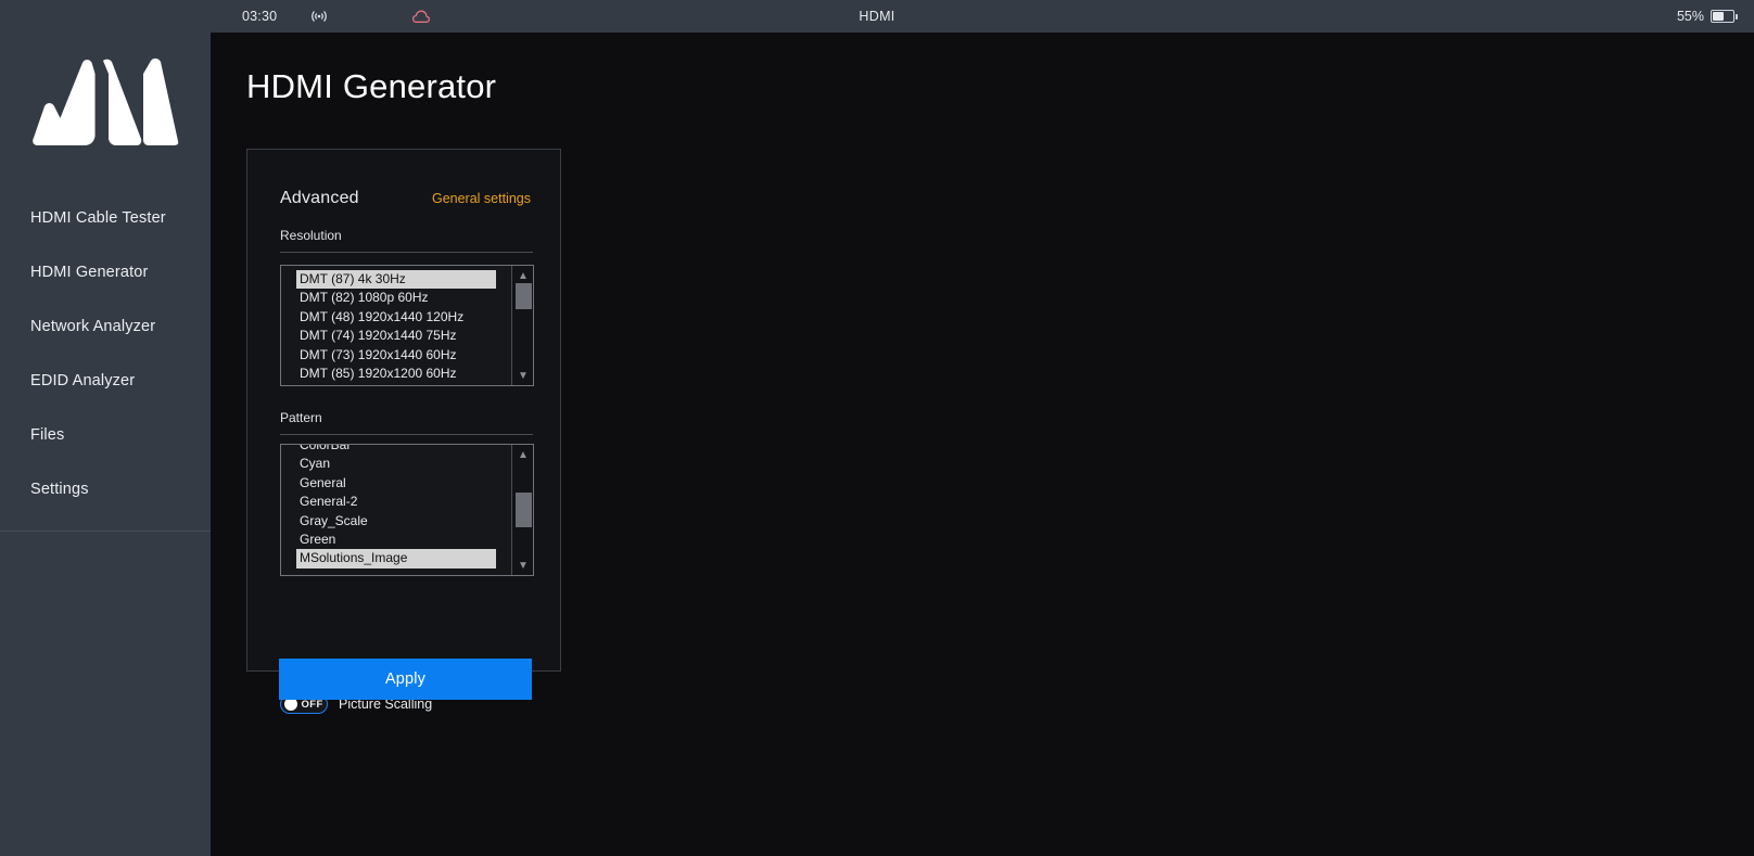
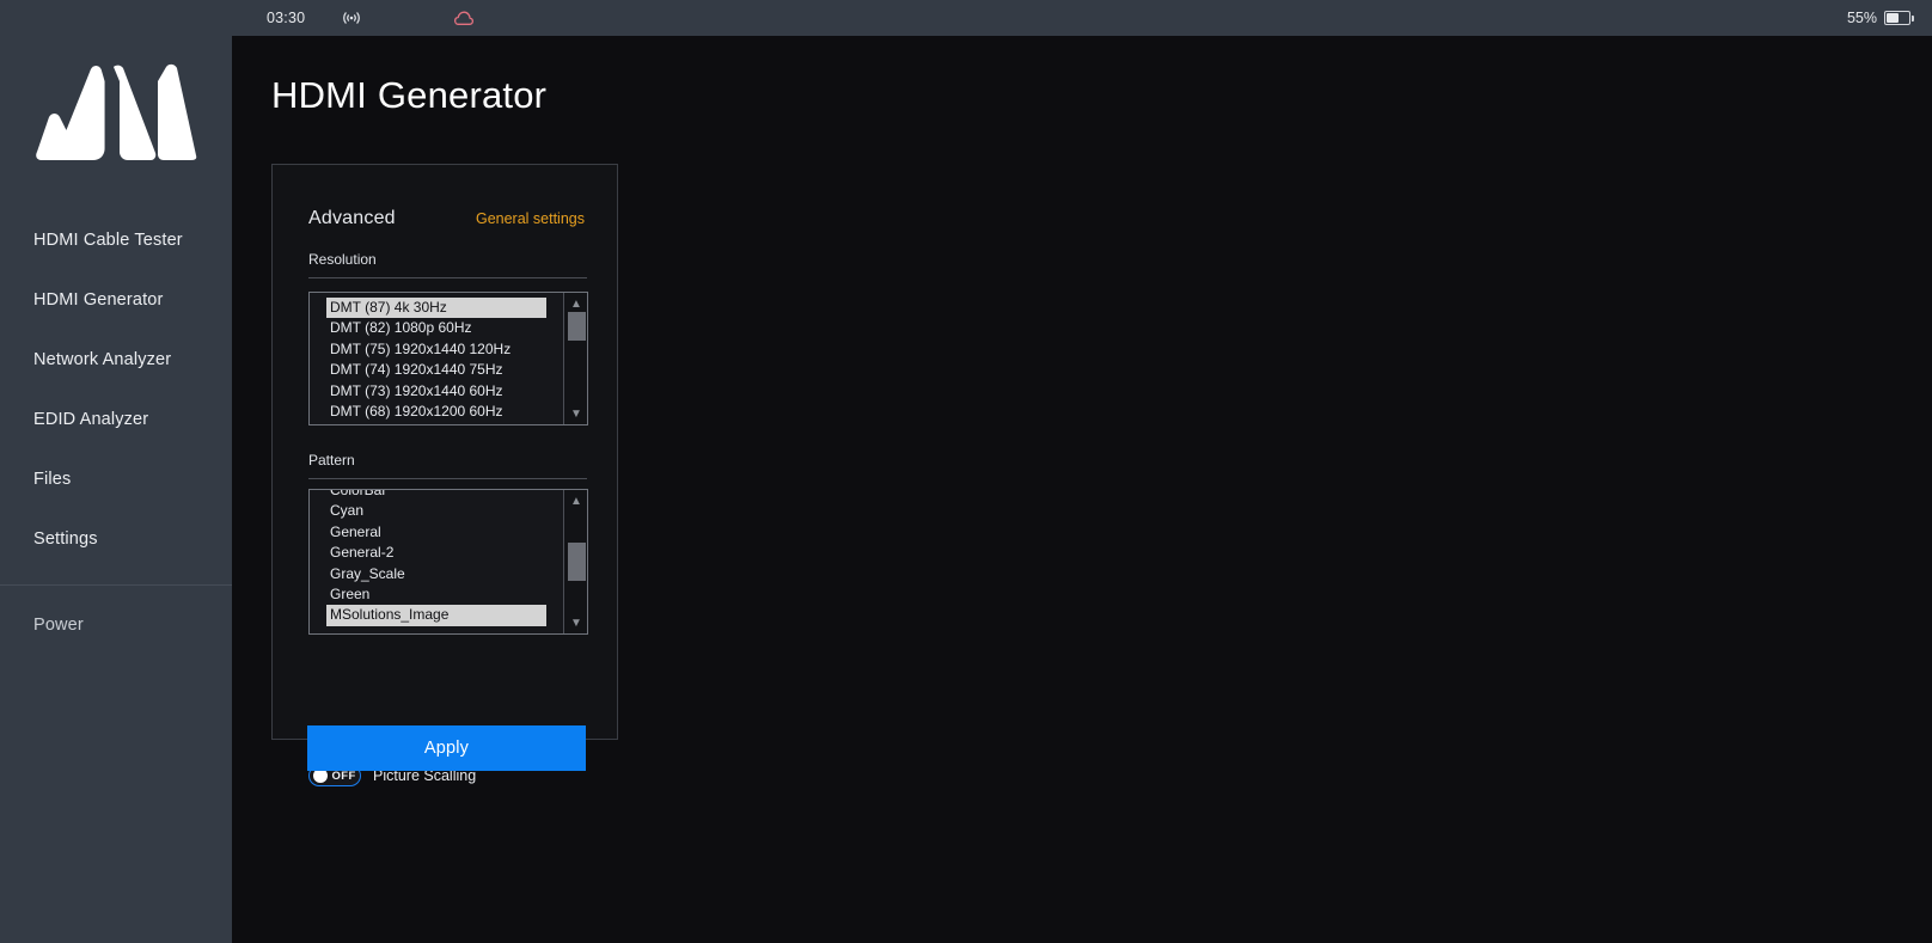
  03:30
- HDMI
  55%
  HDMI Cable Tester
  HDMI Generator
  Network Analyzer
  EDID Analyzer
  Files
  Settings
+ Power
  HDMI Generator
  Advanced
  General settings
  Resolution
  DMT (87) 4k 30Hz
  DMT (82) 1080p 60Hz
- DMT (48) 1920x1440 120Hz
+ DMT (75) 1920x1440 120Hz
  DMT (74) 1920x1440 75Hz
  DMT (73) 1920x1440 60Hz
- DMT (85) 1920x1200 60Hz
+ DMT (68) 1920x1200 60Hz
  ▲
  ▼
  Pattern
  ColorBar
  Cyan
  General
  General-2
  Gray_Scale
  Green
  MSolutions_Image
  ▲
  ▼
  OFF
  Picture Scalling
  Apply
